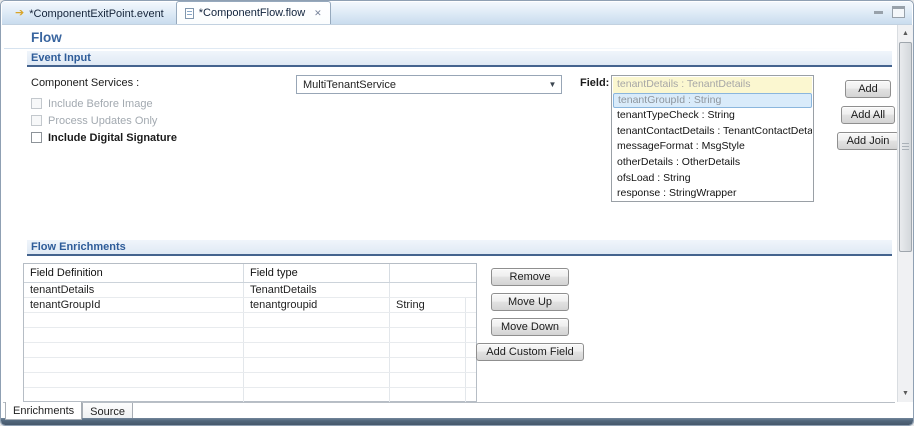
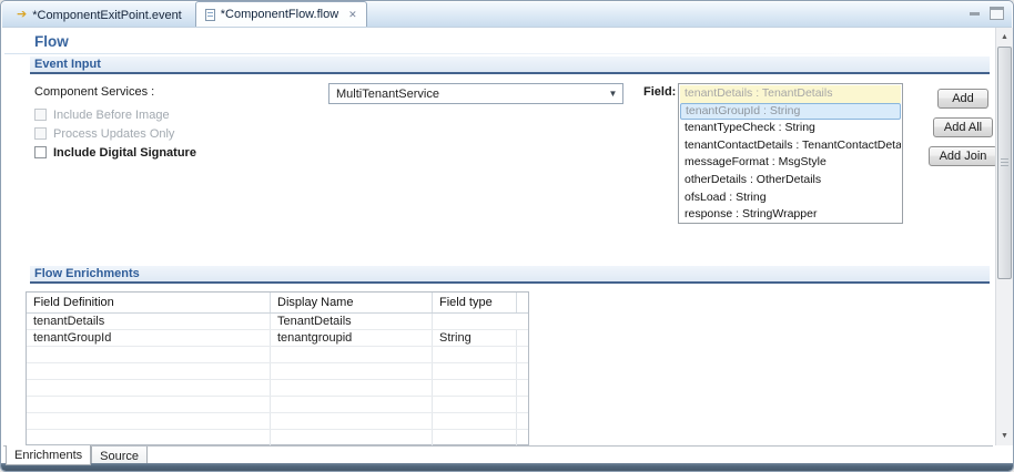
  ➔
  *ComponentExitPoint.event
  *ComponentFlow.flow
  ✕
  Flow
  Event Input
  Component Services :
  MultiTenantService
  ▼
  Include Before Image
  Process Updates Only
  Include Digital Signature
  Field:
  tenantDetails : TenantDetails
  tenantGroupId : String
  tenantTypeCheck : String
  tenantContactDetails : TenantContactDeta
  messageFormat : MsgStyle
  otherDetails : OtherDetails
  ofsLoad : String
  response : StringWrapper
  Add
  Add All
  Add Join
  Flow Enrichments
  Field Definition
+ Display Name
  Field type
  tenantDetails
  TenantDetails
  tenantGroupId
  tenantgroupid
  String
- Remove
- Move Up
- Move Down
- Add Custom Field
  Enrichments
  Source
